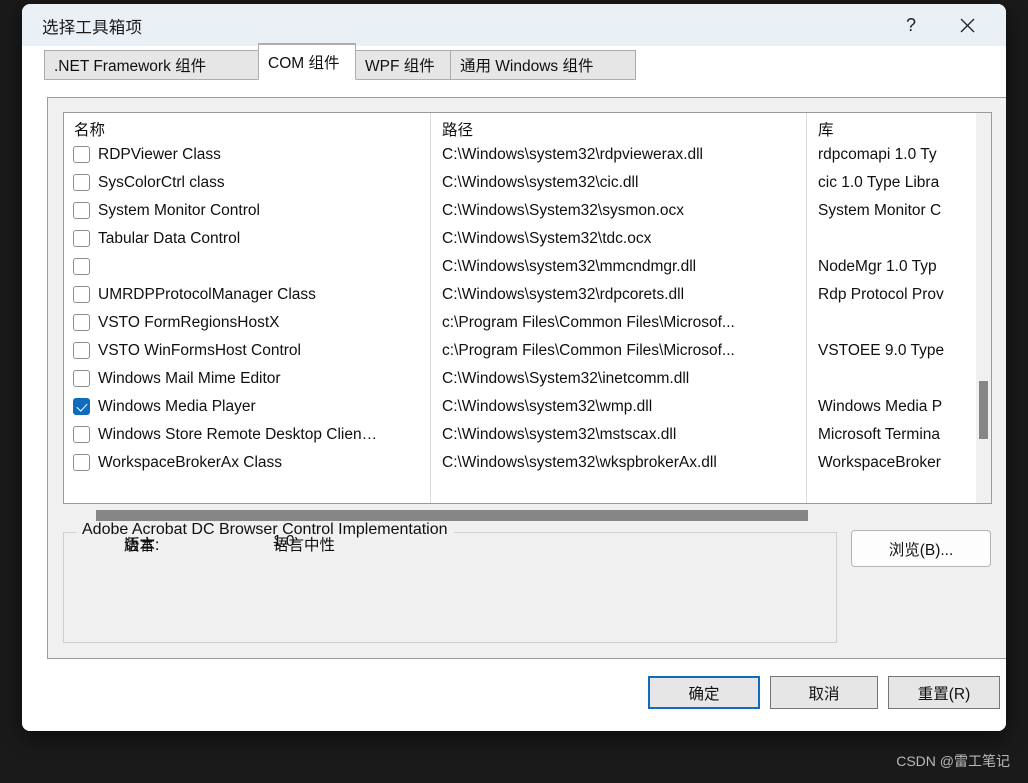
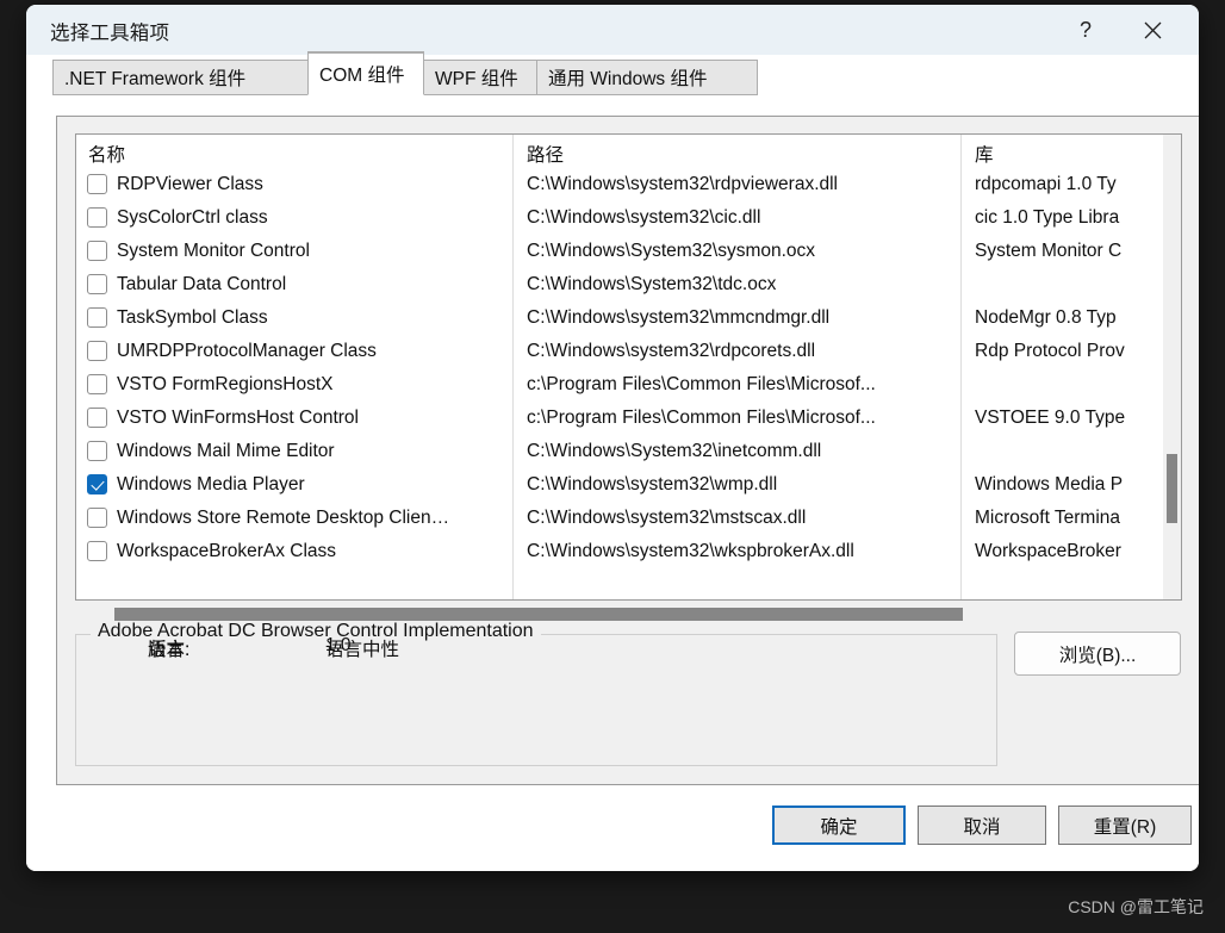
  选择工具箱项
  ?
  .NET Framework 组件
  COM 组件
  WPF 组件
  通用 Windows 组件
  名称
  路径
  库
  RDPViewer Class
  C:\Windows\system32\rdpviewerax.dll
  rdpcomapi 1.0 Ty
  SysColorCtrl class
  C:\Windows\system32\cic.dll
  cic 1.0 Type Libra
  System Monitor Control
  C:\Windows\System32\sysmon.ocx
  System Monitor C
  Tabular Data Control
  C:\Windows\System32\tdc.ocx
+ TaskSymbol Class
  C:\Windows\system32\mmcndmgr.dll
- NodeMgr 1.0 Typ
+ NodeMgr 0.8 Typ
  UMRDPProtocolManager Class
  C:\Windows\system32\rdpcorets.dll
  Rdp Protocol Prov
  VSTO FormRegionsHostX
  c:\Program Files\Common Files\Microsof...
  VSTO WinFormsHost Control
  c:\Program Files\Common Files\Microsof...
  VSTOEE 9.0 Type
  Windows Mail Mime Editor
  C:\Windows\System32\inetcomm.dll
  Windows Media Player
  C:\Windows\system32\wmp.dll
  Windows Media P
  Windows Store Remote Desktop Clien…
  C:\Windows\system32\mstscax.dll
  Microsoft Termina
  WorkspaceBrokerAx Class
  C:\Windows\system32\wkspbrokerAx.dll
  WorkspaceBroker
  Adobe Acrobat DC Browser Control Implementation
  语言:
  语言中性
  版本:
  1.0
  浏览(B)...
  确定
  取消
  重置(R)
  CSDN @雷工笔记
